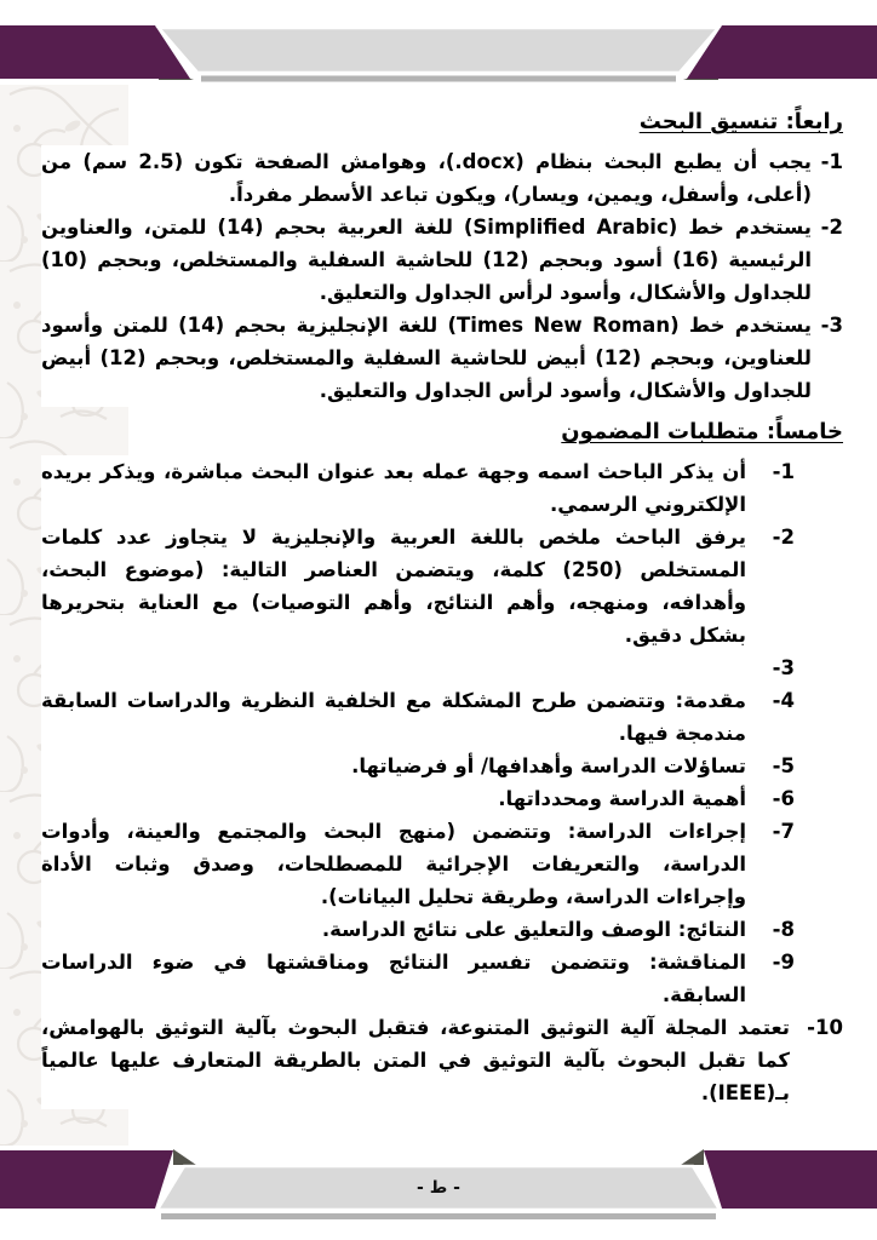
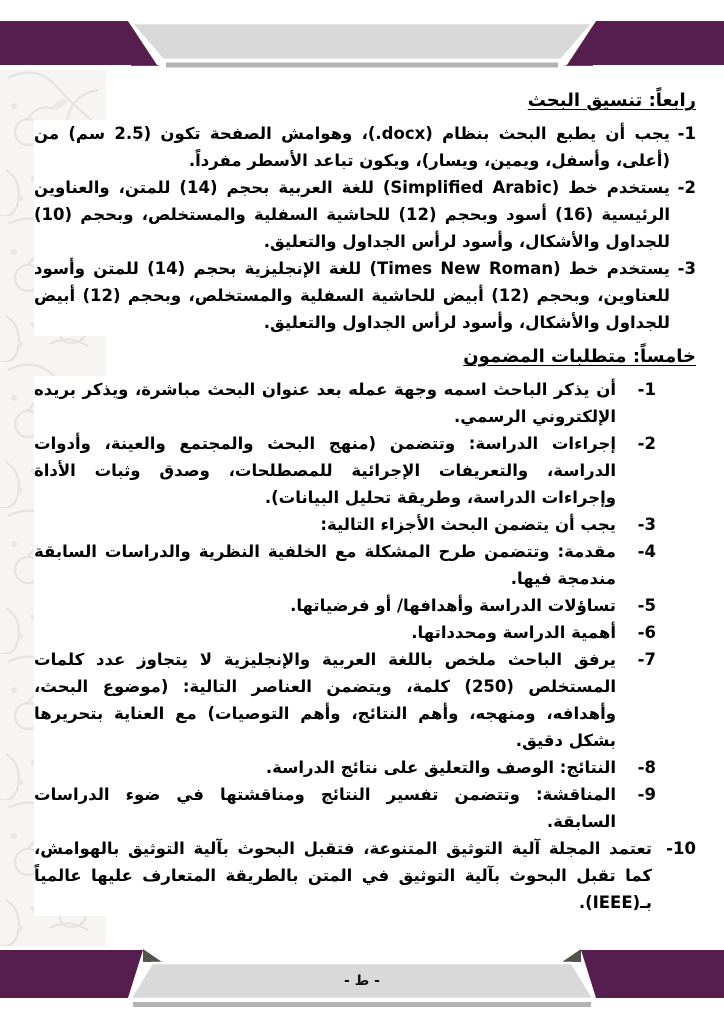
  رابعاً: تنسيق البحث
  1-
  يجب أن يطبع البحث بنظام (.docx)‬، وهوامش الصفحة تكون (2.5 سم) من (أعلى، وأسفل، ويمين، ويسار)، ويكون تباعد الأسطر مفرداً.
  2-
  يستخدم خط (Simplified Arabic) للغة العربية بحجم (14) للمتن، والعناوين الرئيسية (16) أسود وبحجم (12) للحاشية السفلية والمستخلص، وبحجم (10) للجداول والأشكال، وأسود لرأس الجداول والتعليق.
  3-
  يستخدم خط (Times New Roman) للغة الإنجليزية بحجم (14) للمتن وأسود للعناوين، وبحجم (12) أبيض للحاشية السفلية والمستخلص، وبحجم (12) أبيض للجداول والأشكال، وأسود لرأس الجداول والتعليق.
  خامساً: متطلبات المضمون
  1-
  أن يذكر الباحث اسمه وجهة عمله بعد عنوان البحث مباشرة، ويذكر بريده الإلكتروني الرسمي.
  2-
- يرفق الباحث ملخص باللغة العربية والإنجليزية لا يتجاوز عدد كلمات المستخلص (250) كلمة، ويتضمن العناصر التالية: (موضوع البحث، وأهدافه، ومنهجه، وأهم النتائج، وأهم التوصيات) مع العناية بتحريرها بشكل دقيق.
+ إجراءات الدراسة: وتتضمن (منهج البحث والمجتمع والعينة، وأدوات الدراسة، والتعريفات الإجرائية للمصطلحات، وصدق وثبات الأداة وإجراءات الدراسة، وطريقة تحليل البيانات).
  3-
+ يجب أن يتضمن البحث الأجزاء التالية:
  4-
  مقدمة: وتتضمن طرح المشكلة مع الخلفية النظرية والدراسات السابقة مندمجة فيها.
  5-
  تساؤلات الدراسة وأهدافها/ أو فرضياتها.
  6-
  أهمية الدراسة ومحدداتها.
  7-
- إجراءات الدراسة: وتتضمن (منهج البحث والمجتمع والعينة، وأدوات الدراسة، والتعريفات الإجرائية للمصطلحات، وصدق وثبات الأداة وإجراءات الدراسة، وطريقة تحليل البيانات).
+ يرفق الباحث ملخص باللغة العربية والإنجليزية لا يتجاوز عدد كلمات المستخلص (250) كلمة، ويتضمن العناصر التالية: (موضوع البحث، وأهدافه، ومنهجه، وأهم النتائج، وأهم التوصيات) مع العناية بتحريرها بشكل دقيق.
  8-
  النتائج: الوصف والتعليق على نتائج الدراسة.
  9-
  المناقشة: وتتضمن تفسير النتائج ومناقشتها في ضوء الدراسات السابقة.
  10-
  تعتمد المجلة آلية التوثيق المتنوعة، فتقبل البحوث بآلية التوثيق بالهوامش، كما تقبل البحوث بآلية التوثيق في المتن بالطريقة المتعارف عليها عالمياً بـ(IEEE)‬.
  - ط -
